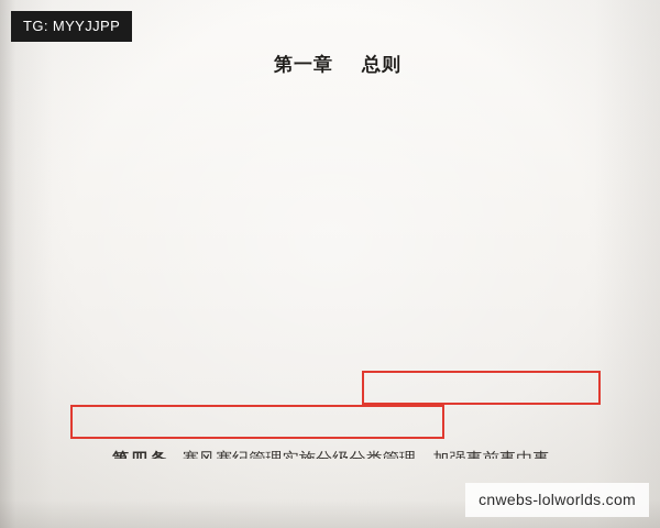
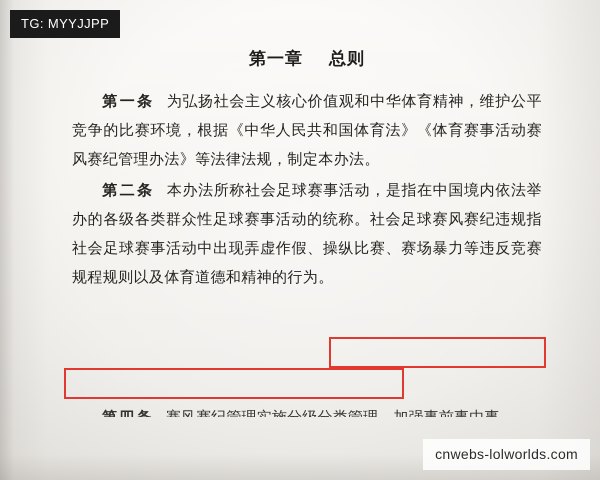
  TG: MYYJJPP
  第一章 总则
+ 第一条 为弘扬社会主义核心价值观和中华体育精神，维护公平竞争的比赛环境，根据《中华人民共和国体育法》《体育赛事活动赛风赛纪管理办法》等法律法规，制定本办法。
+ 第二条 本办法所称社会足球赛事活动，是指在中国境内依法举办的各级各类群众性足球赛事活动的统称。社会足球赛风赛纪违规指社会足球赛事活动中出现弄虚作假、操纵比赛、赛场暴力等违反竞赛规程规则以及体育道德和精神的行为。
  cnwebs-lolworlds.com
